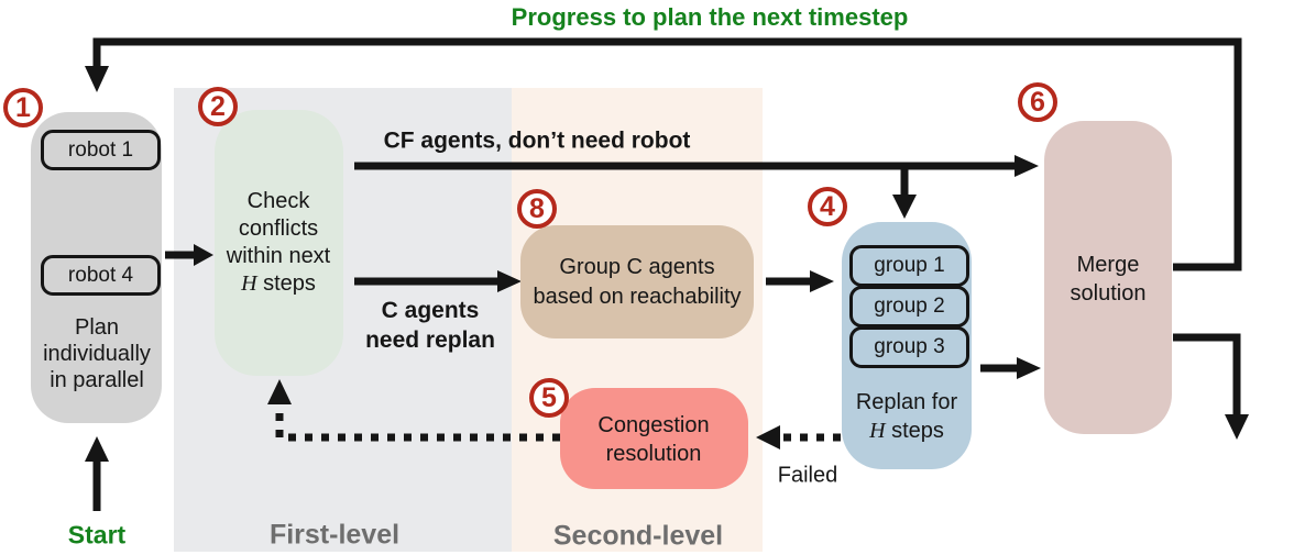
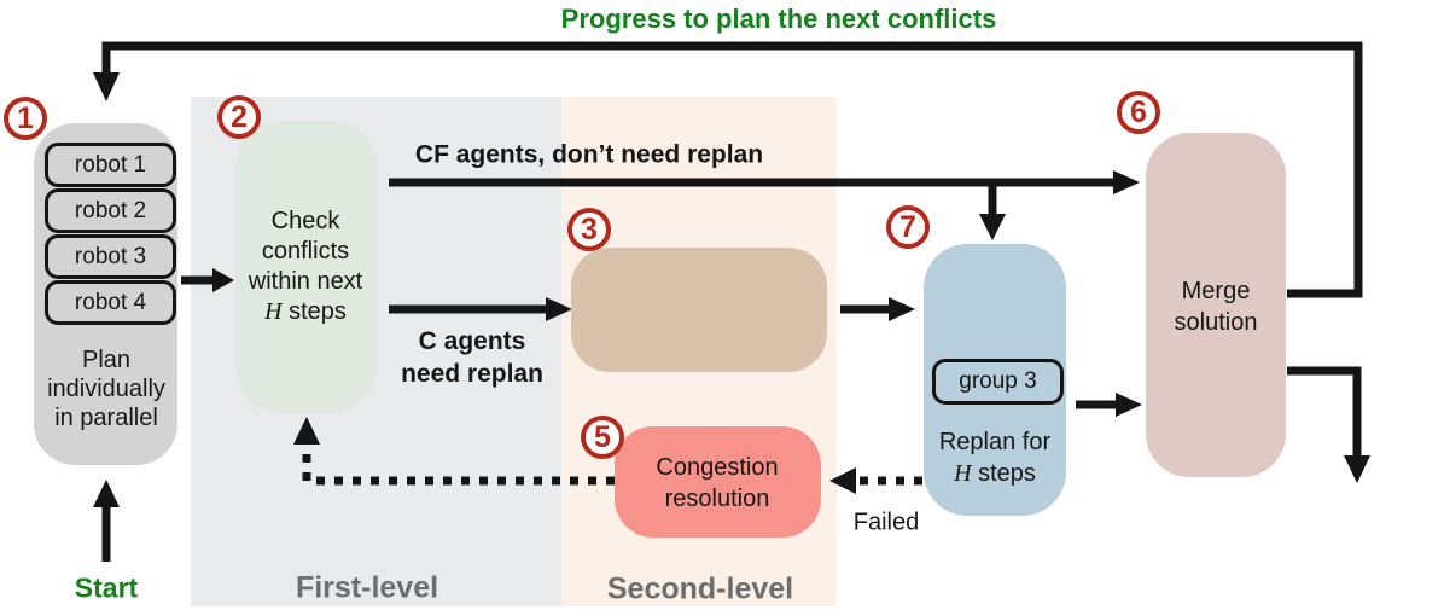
  robot 1
+ robot 2
+ robot 3
  robot 4
  Plan
  individually
  in parallel
  Check
  conflicts
  within next
  H steps
- Group C agents
- based on reachability
- group 1
- group 2
  group 3
  Replan for
  H steps
  Congestion
  resolution
  Merge
  solution
  1
  2
- 8
+ 3
- 4
+ 7
  5
  6
- Progress to plan the next timestep
+ Progress to plan the next conflicts
- CF agents, don’t need robot
+ CF agents, don’t need replan
  C agents
  need replan
  Failed
  Start
  First-level
  Second-level
